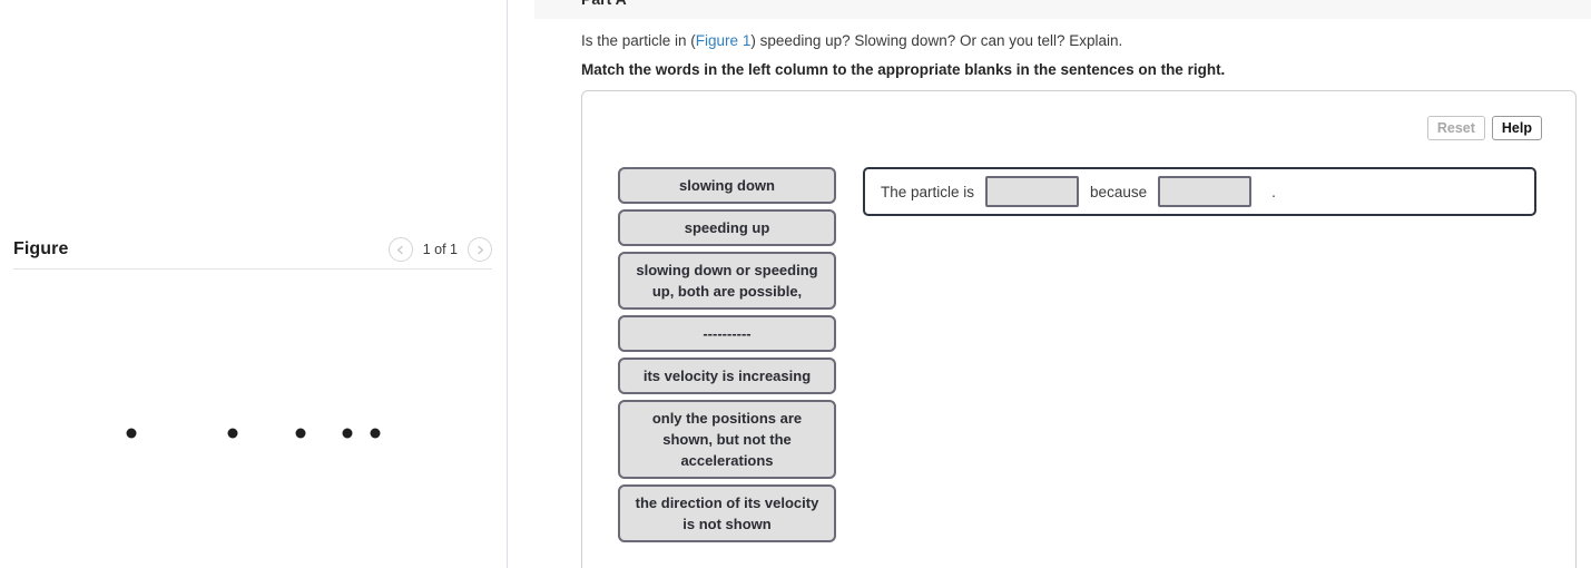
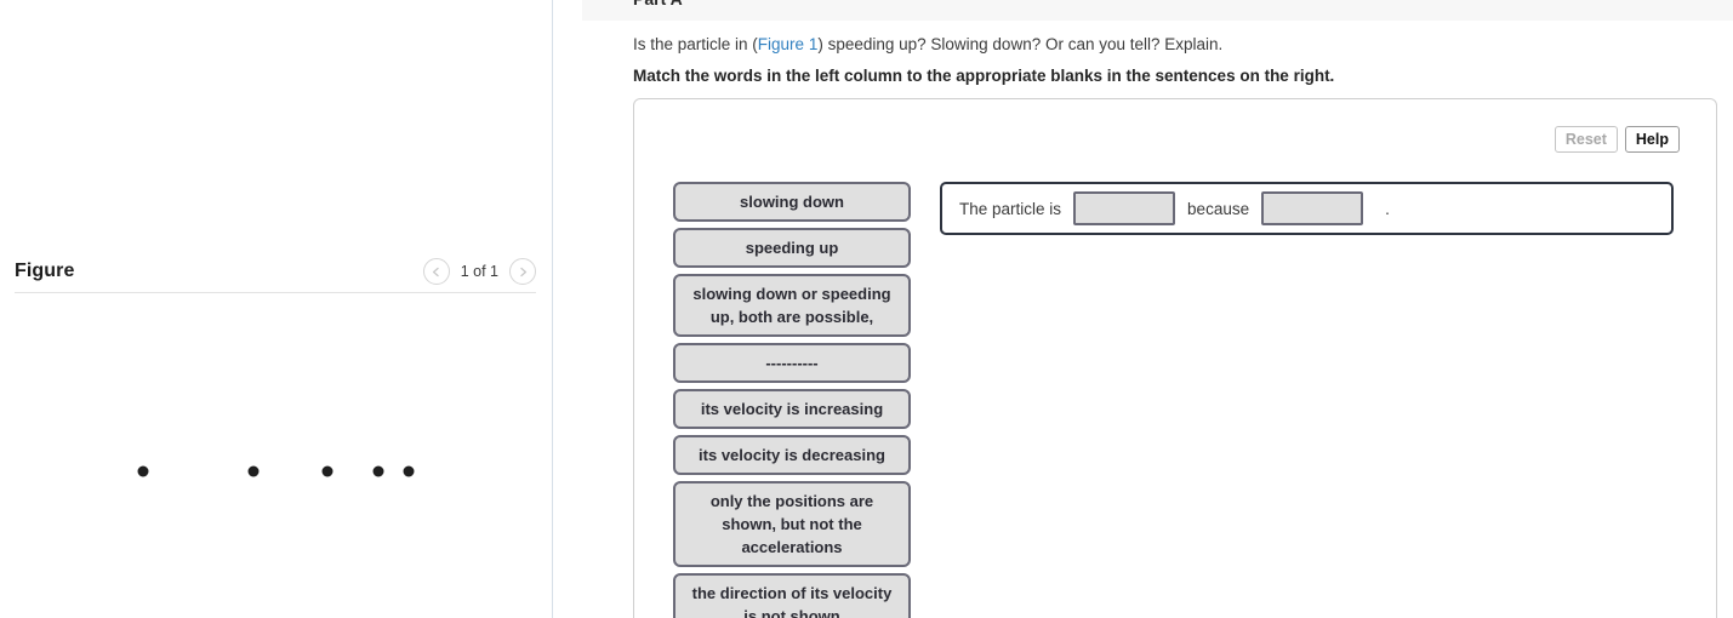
  Figure
  1 of 1
  Is the particle in (Figure 1) speeding up? Slowing down? Or can you tell? Explain.
  Match the words in the left column to the appropriate blanks in the sentences on the right.
  Reset
  Help
  slowing down
  speeding up
  slowing down or speeding up, both are possible,
  ----------
  its velocity is increasing
+ its velocity is decreasing
  only the positions are shown, but not the accelerations
  the direction of its velocity is not shown
  The particle is
  because
  .
